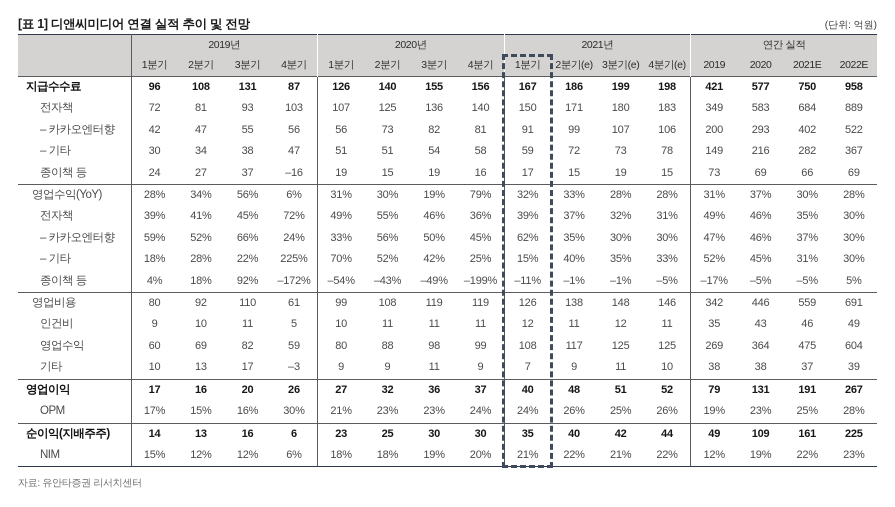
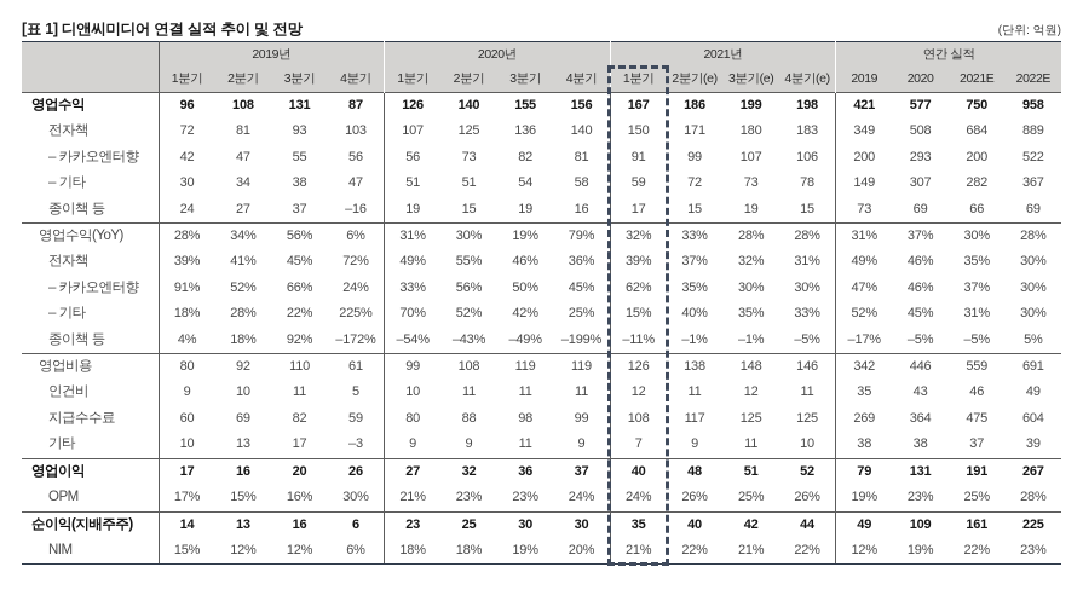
  [표 1] 디앤씨미디어 연결 실적 추이 및 전망
  (단위: 억원)
  	2019년	2020년	2021년	연간 실적
  1분기	2분기	3분기	4분기	1분기	2분기	3분기	4분기	1분기	2분기(e)	3분기(e)	4분기(e)	2019	2020	2021E	2022E
- 지급수수료	96	108	131	87	126	140	155	156	167	186	199	198	421	577	750	958
+ 영업수익	96	108	131	87	126	140	155	156	167	186	199	198	421	577	750	958
- 전자책	72	81	93	103	107	125	136	140	150	171	180	183	349	583	684	889
+ 전자책	72	81	93	103	107	125	136	140	150	171	180	183	349	508	684	889
- – 카카오엔터향	42	47	55	56	56	73	82	81	91	99	107	106	200	293	402	522
+ – 카카오엔터향	42	47	55	56	56	73	82	81	91	99	107	106	200	293	200	522
- – 기타	30	34	38	47	51	51	54	58	59	72	73	78	149	216	282	367
+ – 기타	30	34	38	47	51	51	54	58	59	72	73	78	149	307	282	367
  종이책 등	24	27	37	–16	19	15	19	16	17	15	19	15	73	69	66	69
  영업수익(YoY)	28%	34%	56%	6%	31%	30%	19%	79%	32%	33%	28%	28%	31%	37%	30%	28%
  전자책	39%	41%	45%	72%	49%	55%	46%	36%	39%	37%	32%	31%	49%	46%	35%	30%
- – 카카오엔터향	59%	52%	66%	24%	33%	56%	50%	45%	62%	35%	30%	30%	47%	46%	37%	30%
+ – 카카오엔터향	91%	52%	66%	24%	33%	56%	50%	45%	62%	35%	30%	30%	47%	46%	37%	30%
  – 기타	18%	28%	22%	225%	70%	52%	42%	25%	15%	40%	35%	33%	52%	45%	31%	30%
  종이책 등	4%	18%	92%	–172%	–54%	–43%	–49%	–199%	–11%	–1%	–1%	–5%	–17%	–5%	–5%	5%
  영업비용	80	92	110	61	99	108	119	119	126	138	148	146	342	446	559	691
  인건비	9	10	11	5	10	11	11	11	12	11	12	11	35	43	46	49
- 영업수익	60	69	82	59	80	88	98	99	108	117	125	125	269	364	475	604
+ 지급수수료	60	69	82	59	80	88	98	99	108	117	125	125	269	364	475	604
  기타	10	13	17	–3	9	9	11	9	7	9	11	10	38	38	37	39
  영업이익	17	16	20	26	27	32	36	37	40	48	51	52	79	131	191	267
  OPM	17%	15%	16%	30%	21%	23%	23%	24%	24%	26%	25%	26%	19%	23%	25%	28%
  순이익(지배주주)	14	13	16	6	23	25	30	30	35	40	42	44	49	109	161	225
  NIM	15%	12%	12%	6%	18%	18%	19%	20%	21%	22%	21%	22%	12%	19%	22%	23%
- 자료: 유안타증권 리서치센터
